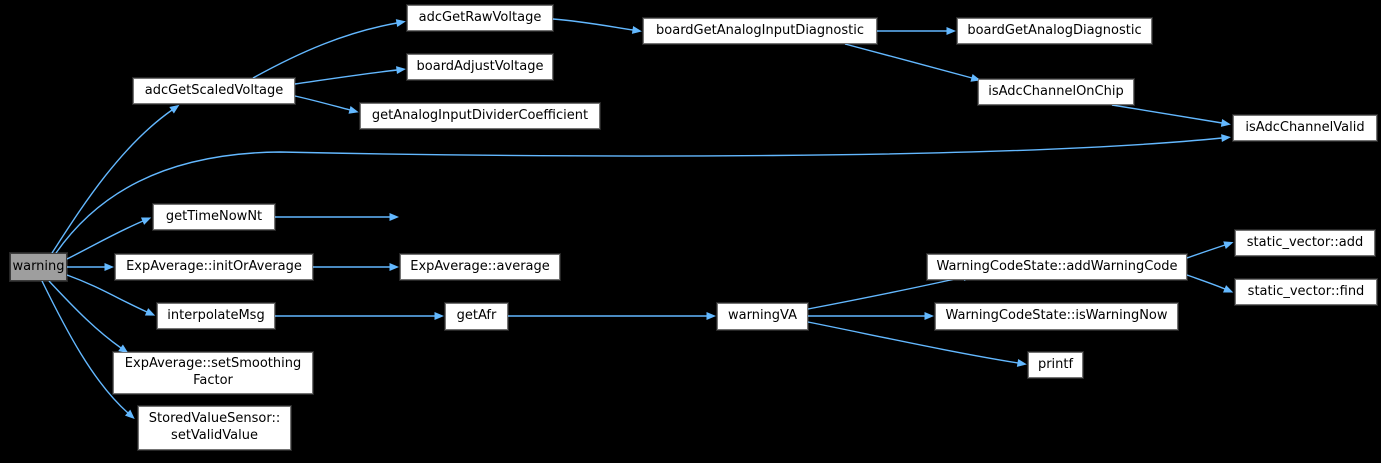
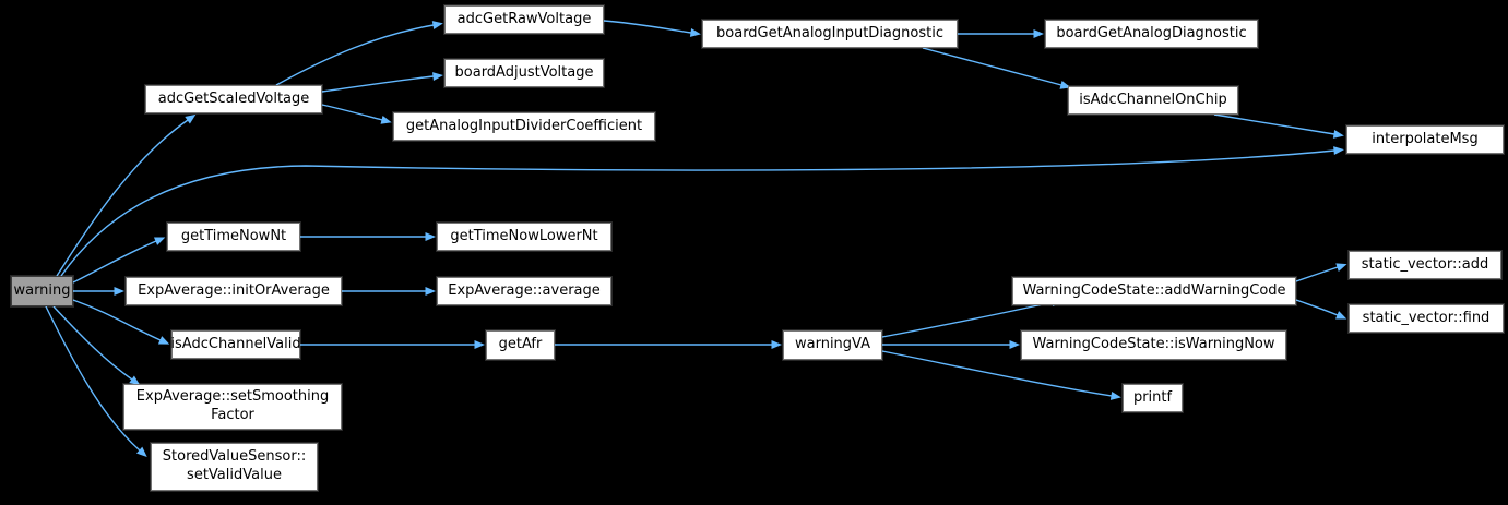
  warning
  adcGetScaledVoltage
  adcGetRawVoltage
  boardAdjustVoltage
  getAnalogInputDividerCoefficient
  boardGetAnalogInputDiagnostic
  boardGetAnalogDiagnostic
  isAdcChannelOnChip
- isAdcChannelValid
+ interpolateMsg
  getTimeNowNt
+ getTimeNowLowerNt
  ExpAverage::initOrAverage
  ExpAverage::average
- interpolateMsg
+ isAdcChannelValid
  getAfr
  warningVA
  WarningCodeState::addWarningCode
  static_vector::add
  static_vector::find
  WarningCodeState::isWarningNow
  printf
  ExpAverage::setSmoothing
  Factor
  StoredValueSensor::
  setValidValue
